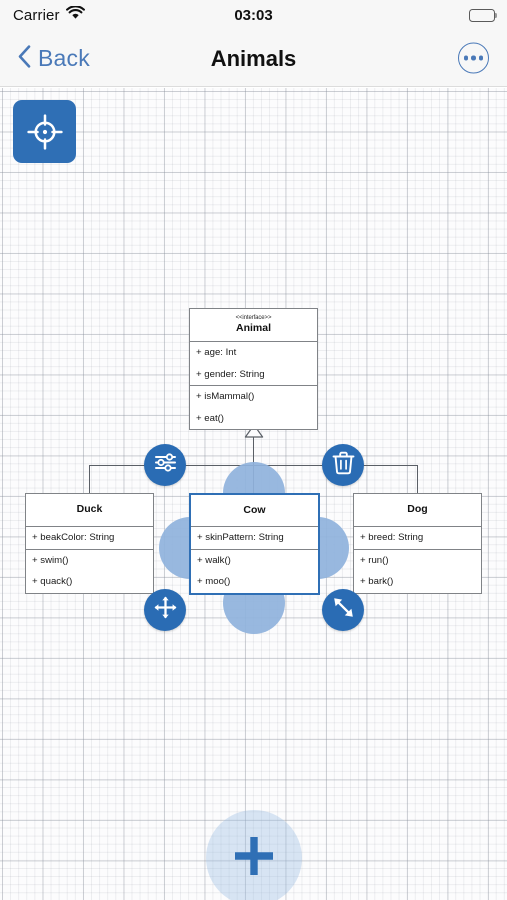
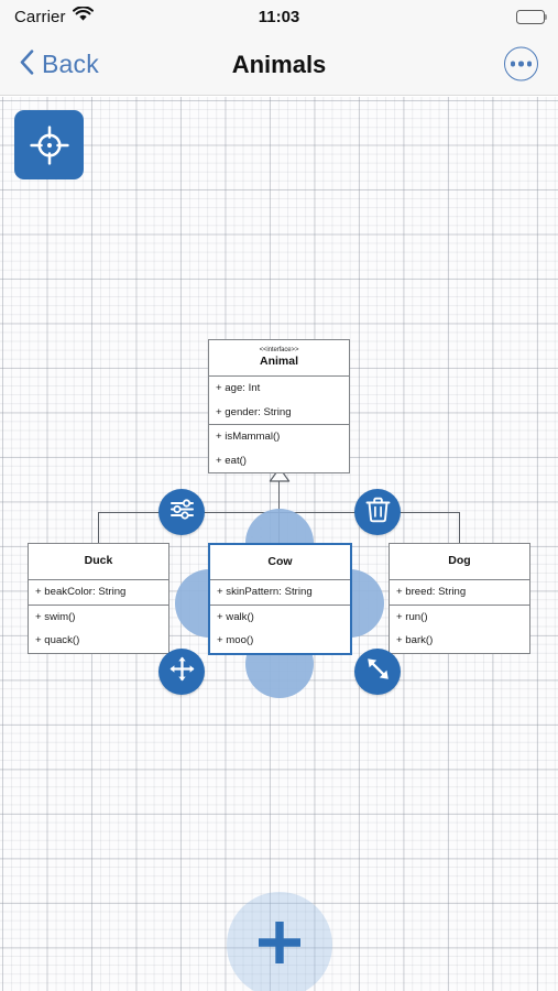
  Carrier
- 03:03
+ 11:03
  Back
  Animals
  Animal
  + age: Int
  + gender: String
  + isMammal()
  + eat()
  Duck
  + beakColor: String
  + swim()
  + quack()
  Cow
  + skinPattern: String
  + walk()
  + moo()
  Dog
  + breed: String
  + run()
  + bark()
